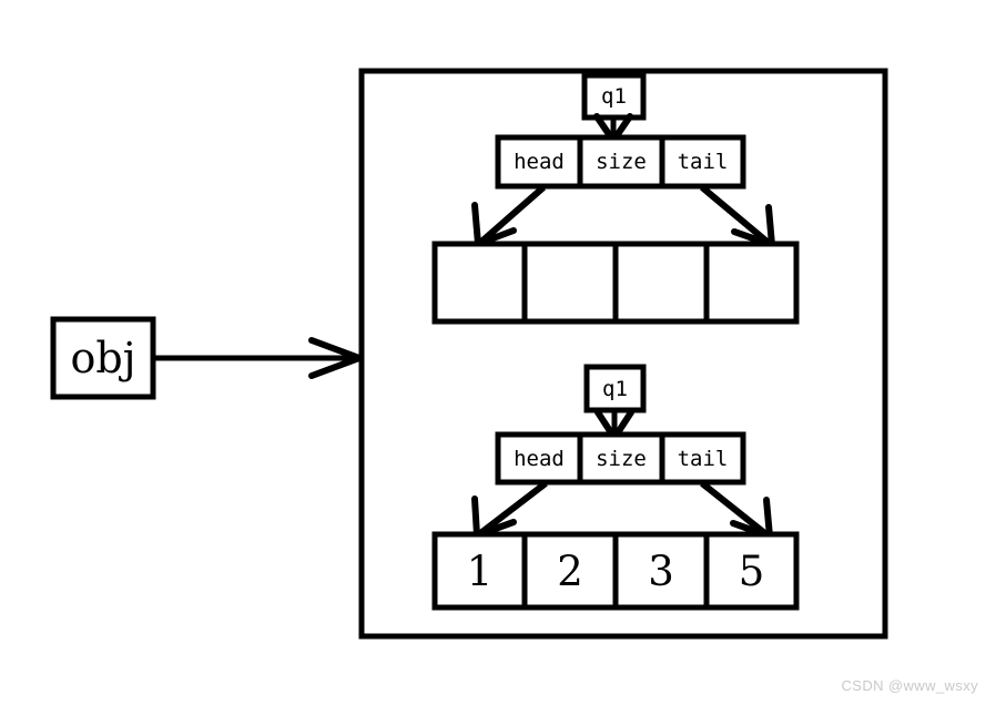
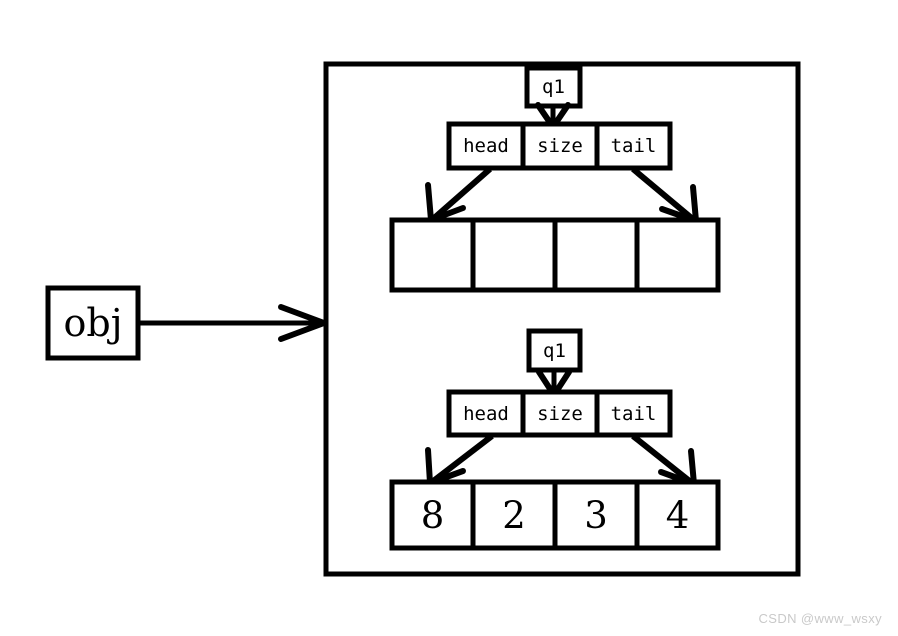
  obj
  q1
  head
  size
  tail
  q1
  head
  size
  tail
- 1
+ 8
  2
  3
- 5
+ 4
  CSDN @www_wsxy
